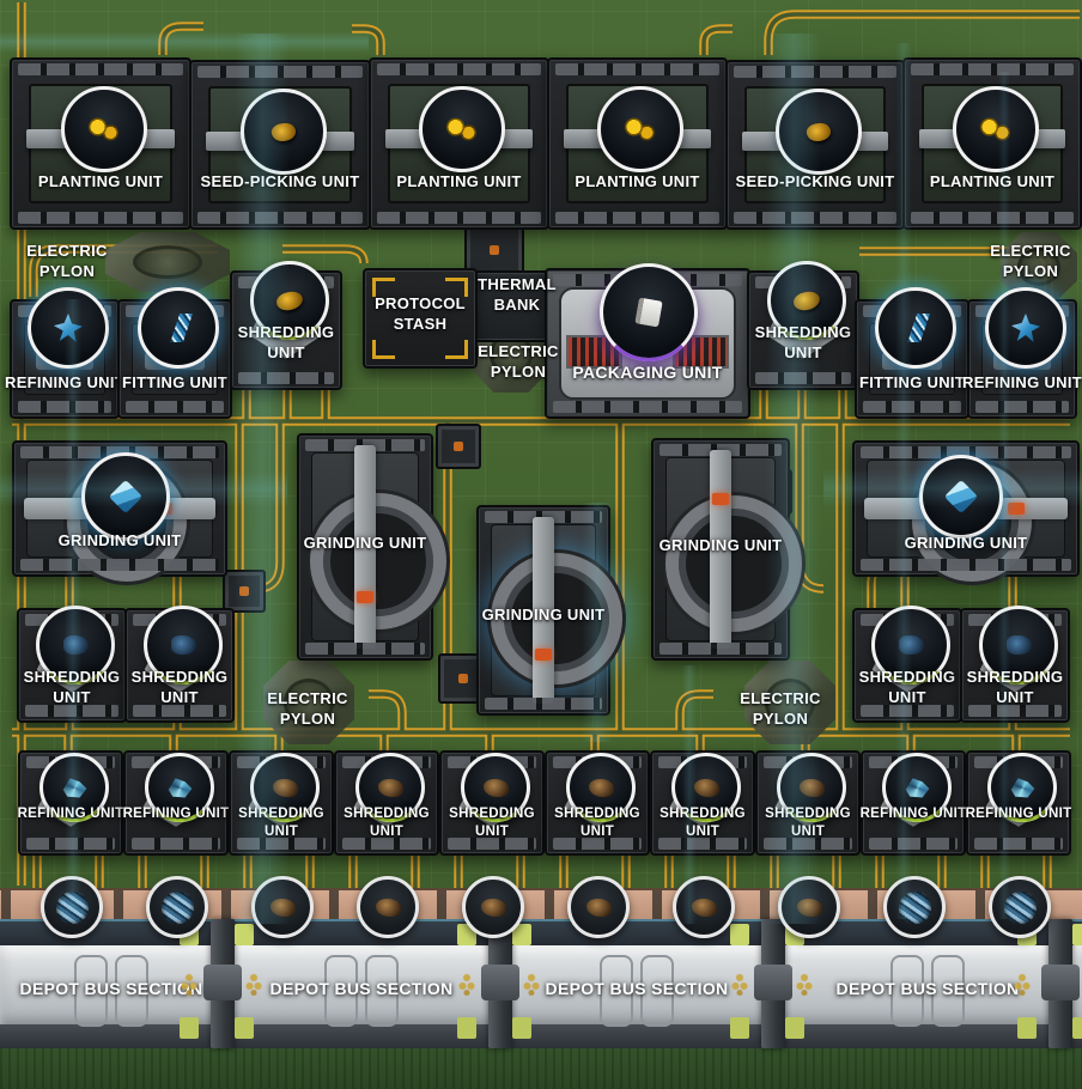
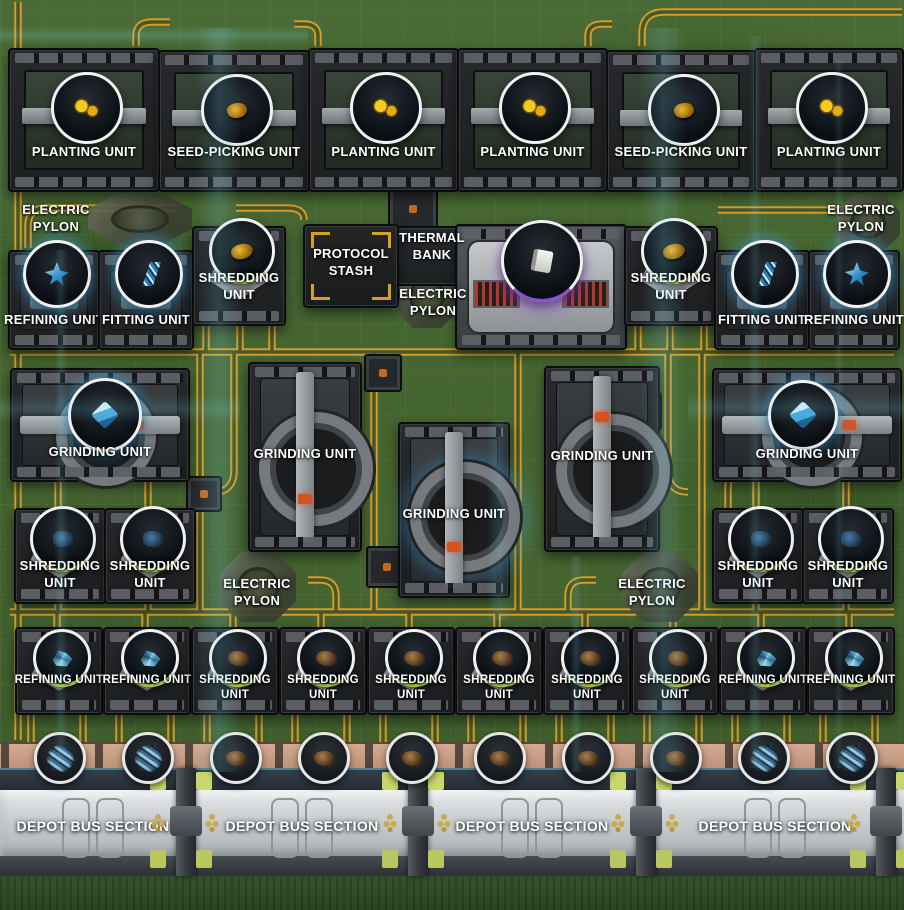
  ELECTRIC PYLON
  ELECTRIC PYLON
  ELECTRIC PYLON
  ELECTRIC PYLON
  ELECTRIC PYLON
  PLANTING UNIT
  SEED-PICKING UNIT
  PLANTING UNIT
  PLANTING UNIT
  SEED-PICKING UNIT
  PLANTING UNIT
  REFINING UNI
  FITTING UNIT
  SHREDDING UNIT
  PROTOCOL STASH
  THERMAL BANK
- PACKAGING UNIT
  SHREDDING UNIT
  FITTING UNIT
  REFINING UNIT
  GRINDING UNIT
  GRINDING UNIT
  GRINDING UNIT
  GRINDING UNIT
  GRINDING UNIT
  SHREDDING UNIT
  SHREDDING UNIT
  SHREDDING UNIT
  SHREDDING UNIT
  REFINING UNIT
  REFINING UNIT
  SHREDDING UNIT
  SHREDDING UNIT
  SHREDDING UNIT
  SHREDDING UNIT
  SHREDDING UNIT
  SHREDDING UNIT
  REFINING UNIT
  REFINING UNIT
  DEPOT BUS SECTI
  DEPOT BUS SECTION
  DEPOT BUS SECTION
  DEPOT BUS SECTIO
